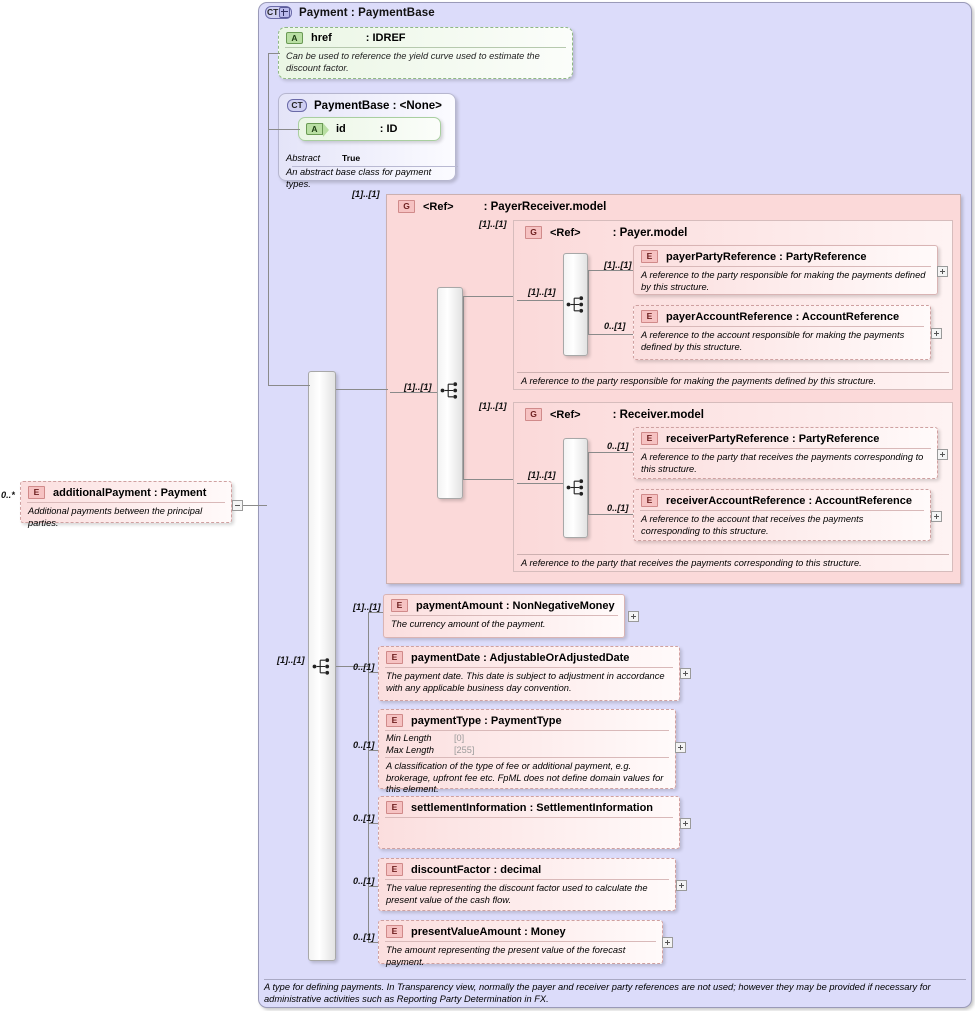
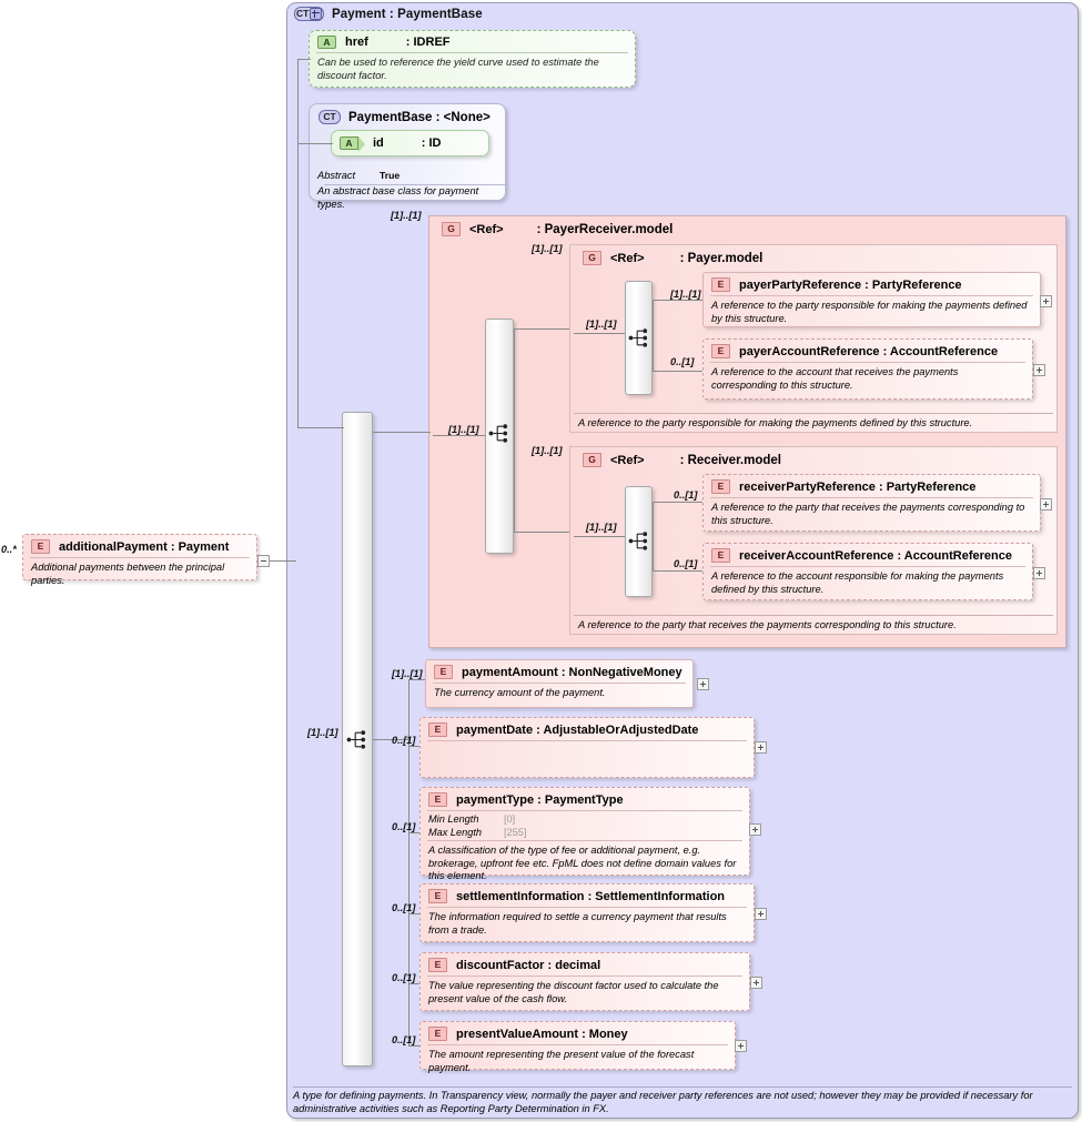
  CT
  Payment : PaymentBase
  A
  href
  : IDREF
  Can be used to reference the yield curve used to estimate the discount factor.
  CT
  PaymentBase : <None>
  A
  id
  : ID
  Abstract
  True
  An abstract base class for payment types.
  G
  <Ref>
  : PayerReceiver.model
  G
  <Ref>
  : Payer.model
  A reference to the party responsible for making the payments defined by this structure.
  E
  payerPartyReference : PartyReference
  A reference to the party responsible for making the payments defined by this structure.
  E
  payerAccountReference : AccountReference
- A reference to the account responsible for making the payments defined by this structure.
+ A reference to the account that receives the payments corresponding to this structure.
  G
  <Ref>
  : Receiver.model
  A reference to the party that receives the payments corresponding to this structure.
  E
  receiverPartyReference : PartyReference
  A reference to the party that receives the payments corresponding to this structure.
  E
  receiverAccountReference : AccountReference
- A reference to the account that receives the payments corresponding to this structure.
+ A reference to the account responsible for making the payments defined by this structure.
  E
  paymentAmount : NonNegativeMoney
  The currency amount of the payment.
  E
  paymentDate : AdjustableOrAdjustedDate
- The payment date. This date is subject to adjustment in accordance with any applicable business day convention.
  E
  paymentType : PaymentType
  Min Length
  [0]
  Max Length
  [255]
  A classification of the type of fee or additional payment, e.g. brokerage, upfront fee etc. FpML does not define domain values for this element.
  E
  settlementInformation : SettlementInformation
+ The information required to settle a currency payment that results from a trade.
  E
  discountFactor : decimal
  The value representing the discount factor used to calculate the present value of the cash flow.
  E
  presentValueAmount : Money
  The amount representing the present value of the forecast payment.
  E
  additionalPayment : Payment
  Additional payments between the principal parties.
  0..*
  [1]..[1]
  [1]..[1]
  [1]..[1]
  [1]..[1]
  [1]..[1]
  [1]..[1]
  [1]..[1]
  0..[1]
  0..[1]
  0..[1]
  [1]..[1]
  [1]..[1]
  0..[1]
  0..[1]
  0..[1]
  0..[1]
  0..[1]
  A type for defining payments. In Transparency view, normally the payer and receiver party references are not used; however they may be provided if necessary for administrative activities such as Reporting Party Determination in FX.
